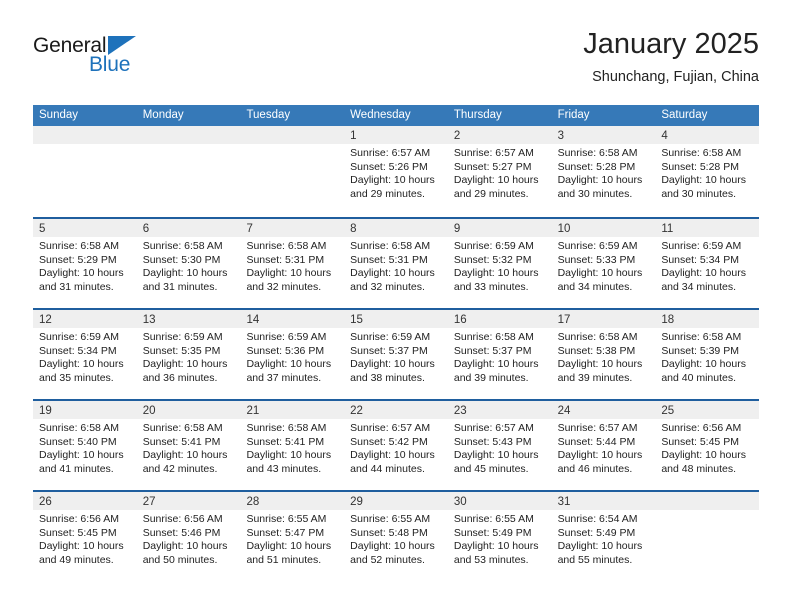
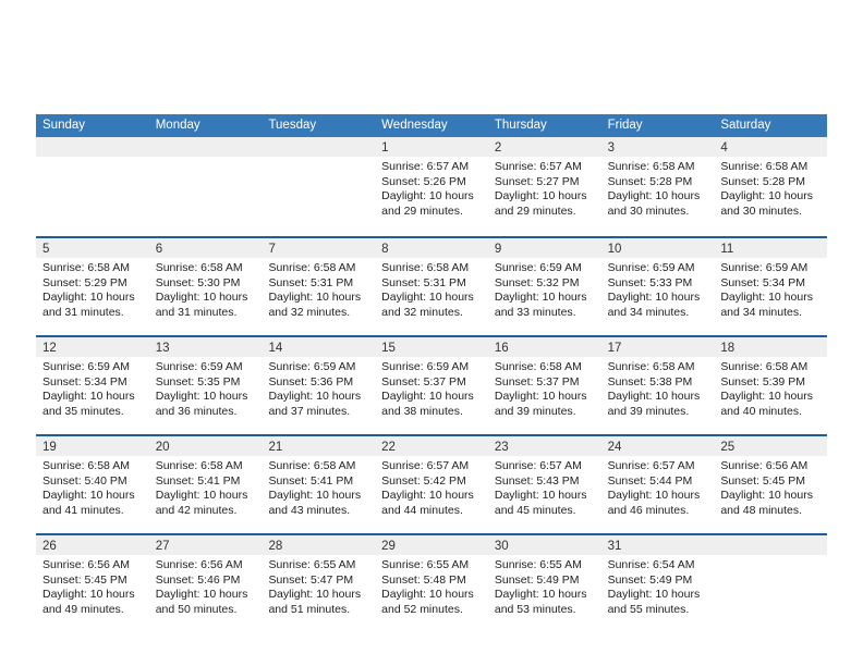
- General
- Blue
- January 2025
- Shunchang, Fujian, China
  Sunday
  Monday
  Tuesday
  Wednesday
  Thursday
  Friday
  Saturday
  1
  Sunrise: 6:57 AM
  Sunset: 5:26 PM
  Daylight: 10 hours
  and 29 minutes.
  2
  Sunrise: 6:57 AM
  Sunset: 5:27 PM
  Daylight: 10 hours
  and 29 minutes.
  3
  Sunrise: 6:58 AM
  Sunset: 5:28 PM
  Daylight: 10 hours
  and 30 minutes.
  4
  Sunrise: 6:58 AM
  Sunset: 5:28 PM
  Daylight: 10 hours
  and 30 minutes.
  5
  Sunrise: 6:58 AM
  Sunset: 5:29 PM
  Daylight: 10 hours
  and 31 minutes.
  6
  Sunrise: 6:58 AM
  Sunset: 5:30 PM
  Daylight: 10 hours
  and 31 minutes.
  7
  Sunrise: 6:58 AM
  Sunset: 5:31 PM
  Daylight: 10 hours
  and 32 minutes.
  8
  Sunrise: 6:58 AM
  Sunset: 5:31 PM
  Daylight: 10 hours
  and 32 minutes.
  9
  Sunrise: 6:59 AM
  Sunset: 5:32 PM
  Daylight: 10 hours
  and 33 minutes.
  10
  Sunrise: 6:59 AM
  Sunset: 5:33 PM
  Daylight: 10 hours
  and 34 minutes.
  11
  Sunrise: 6:59 AM
  Sunset: 5:34 PM
  Daylight: 10 hours
  and 34 minutes.
  12
  Sunrise: 6:59 AM
  Sunset: 5:34 PM
  Daylight: 10 hours
  and 35 minutes.
  13
  Sunrise: 6:59 AM
  Sunset: 5:35 PM
  Daylight: 10 hours
  and 36 minutes.
  14
  Sunrise: 6:59 AM
  Sunset: 5:36 PM
  Daylight: 10 hours
  and 37 minutes.
  15
  Sunrise: 6:59 AM
  Sunset: 5:37 PM
  Daylight: 10 hours
  and 38 minutes.
  16
  Sunrise: 6:58 AM
  Sunset: 5:37 PM
  Daylight: 10 hours
  and 39 minutes.
  17
  Sunrise: 6:58 AM
  Sunset: 5:38 PM
  Daylight: 10 hours
  and 39 minutes.
  18
  Sunrise: 6:58 AM
  Sunset: 5:39 PM
  Daylight: 10 hours
  and 40 minutes.
  19
  Sunrise: 6:58 AM
  Sunset: 5:40 PM
  Daylight: 10 hours
  and 41 minutes.
  20
  Sunrise: 6:58 AM
  Sunset: 5:41 PM
  Daylight: 10 hours
  and 42 minutes.
  21
  Sunrise: 6:58 AM
  Sunset: 5:41 PM
  Daylight: 10 hours
  and 43 minutes.
  22
  Sunrise: 6:57 AM
  Sunset: 5:42 PM
  Daylight: 10 hours
  and 44 minutes.
  23
  Sunrise: 6:57 AM
  Sunset: 5:43 PM
  Daylight: 10 hours
  and 45 minutes.
  24
  Sunrise: 6:57 AM
  Sunset: 5:44 PM
  Daylight: 10 hours
  and 46 minutes.
  25
  Sunrise: 6:56 AM
  Sunset: 5:45 PM
  Daylight: 10 hours
  and 48 minutes.
  26
  Sunrise: 6:56 AM
  Sunset: 5:45 PM
  Daylight: 10 hours
  and 49 minutes.
  27
  Sunrise: 6:56 AM
  Sunset: 5:46 PM
  Daylight: 10 hours
  and 50 minutes.
  28
  Sunrise: 6:55 AM
  Sunset: 5:47 PM
  Daylight: 10 hours
  and 51 minutes.
  29
  Sunrise: 6:55 AM
  Sunset: 5:48 PM
  Daylight: 10 hours
  and 52 minutes.
  30
  Sunrise: 6:55 AM
  Sunset: 5:49 PM
  Daylight: 10 hours
  and 53 minutes.
  31
  Sunrise: 6:54 AM
  Sunset: 5:49 PM
  Daylight: 10 hours
  and 55 minutes.
